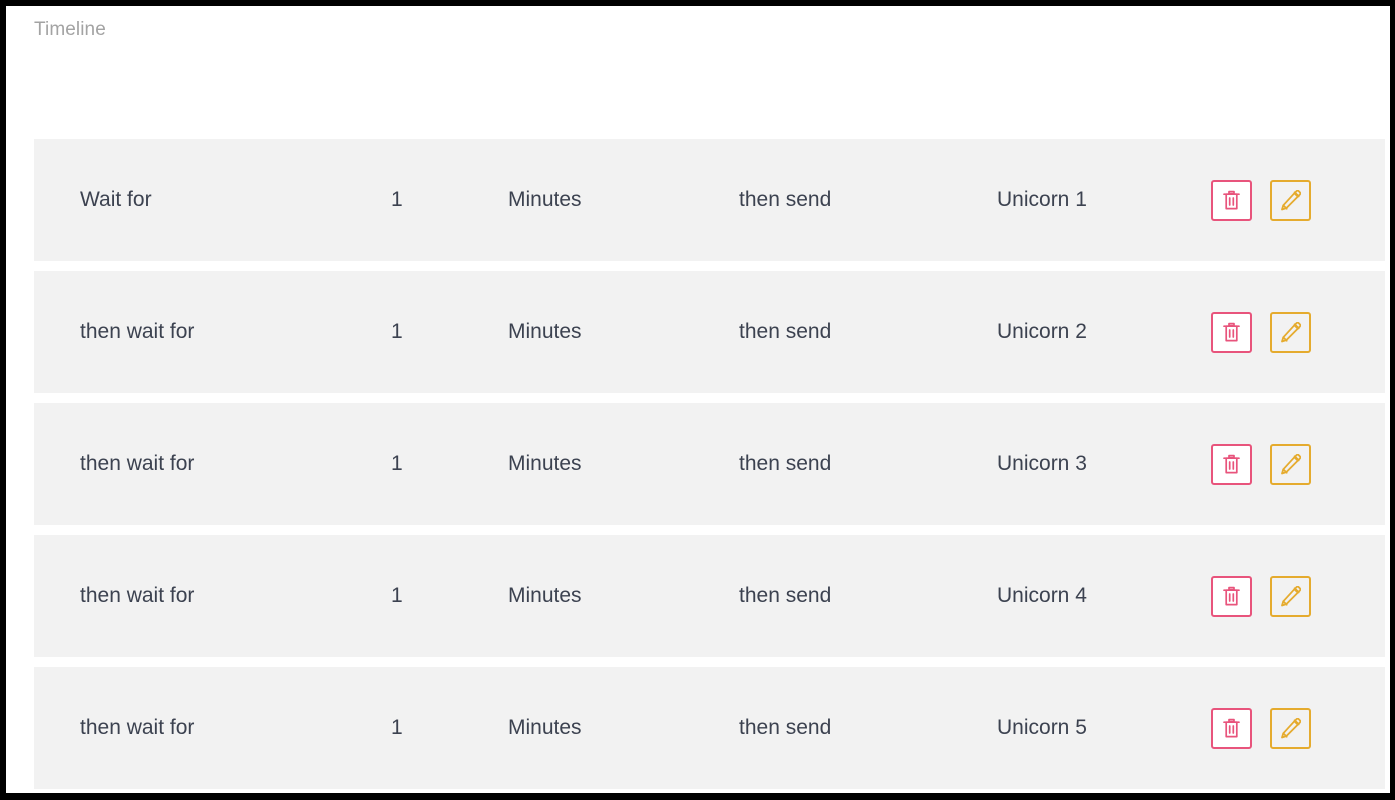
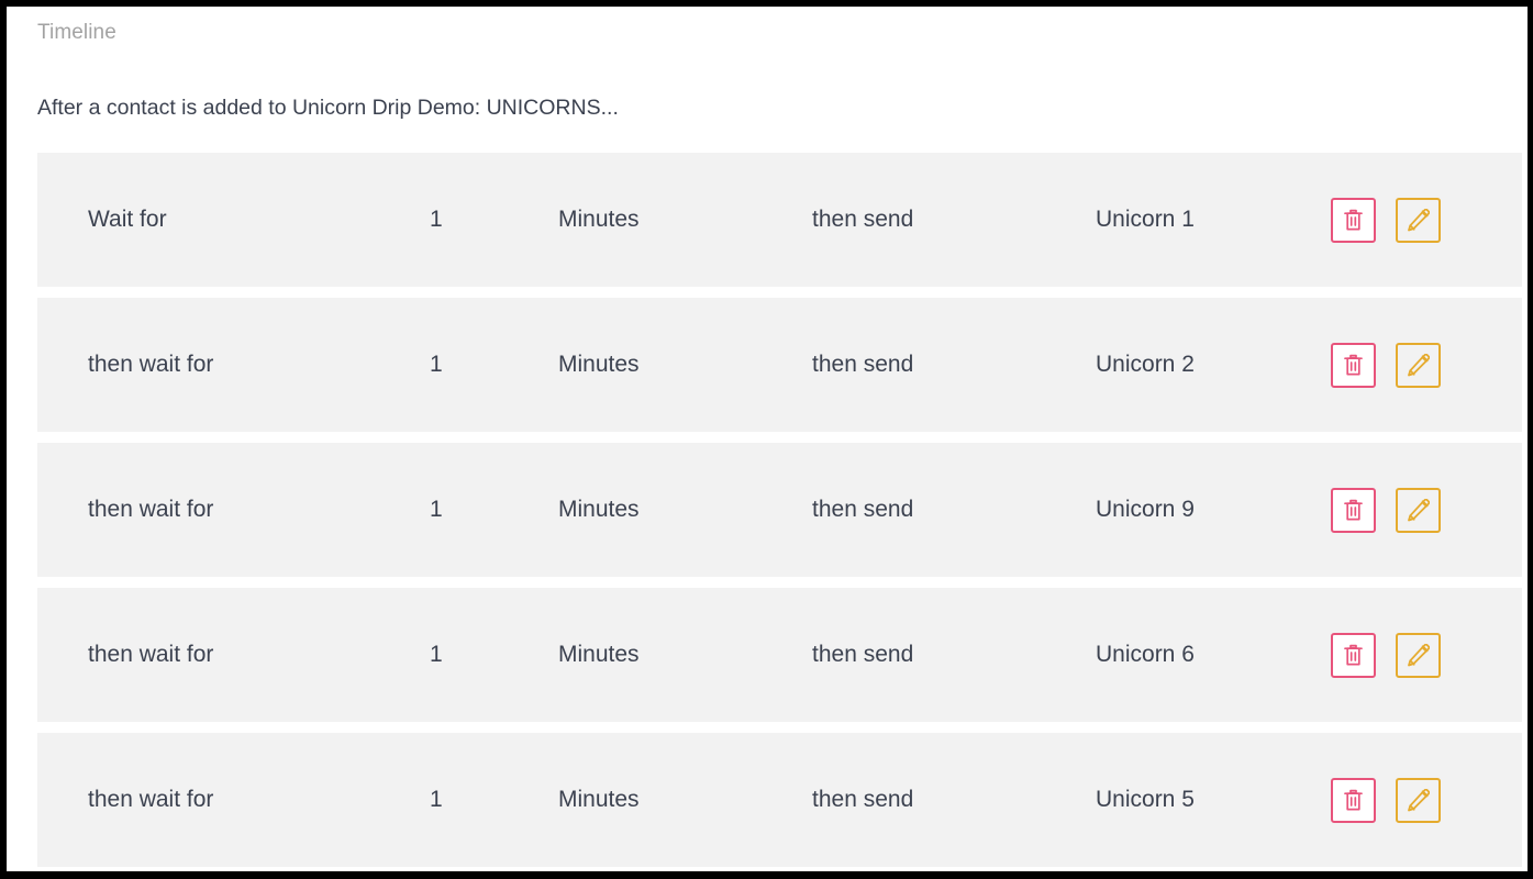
  Timeline
+ After a contact is added to Unicorn Drip Demo: UNICORNS...
  Wait for
  1
  Minutes
  then send
  Unicorn 1
  then wait for
  1
  Minutes
  then send
  Unicorn 2
  then wait for
  1
  Minutes
  then send
- Unicorn 3
+ Unicorn 9
  then wait for
  1
  Minutes
  then send
- Unicorn 4
+ Unicorn 6
  then wait for
  1
  Minutes
  then send
  Unicorn 5
